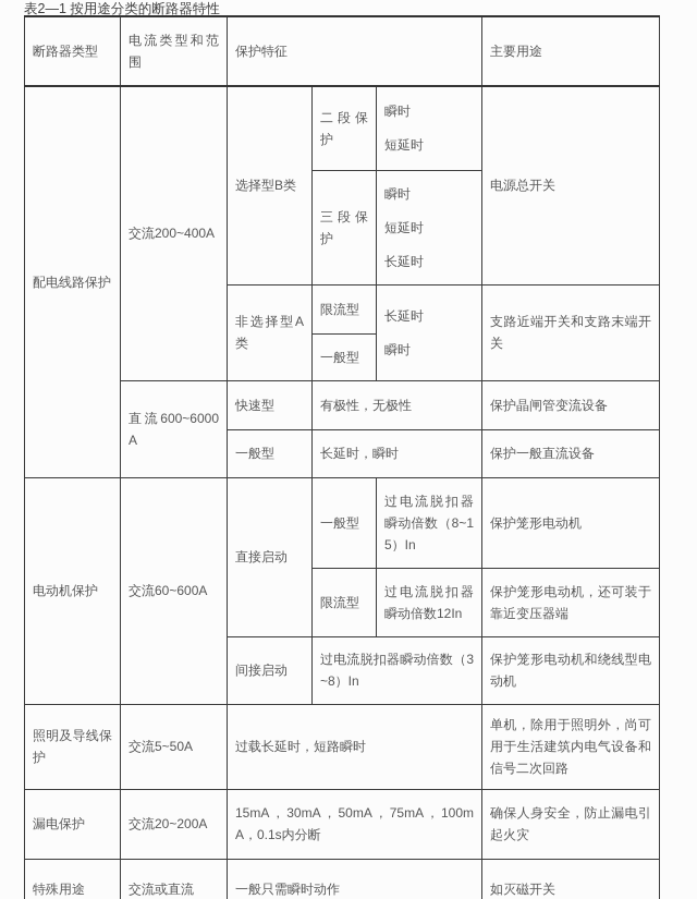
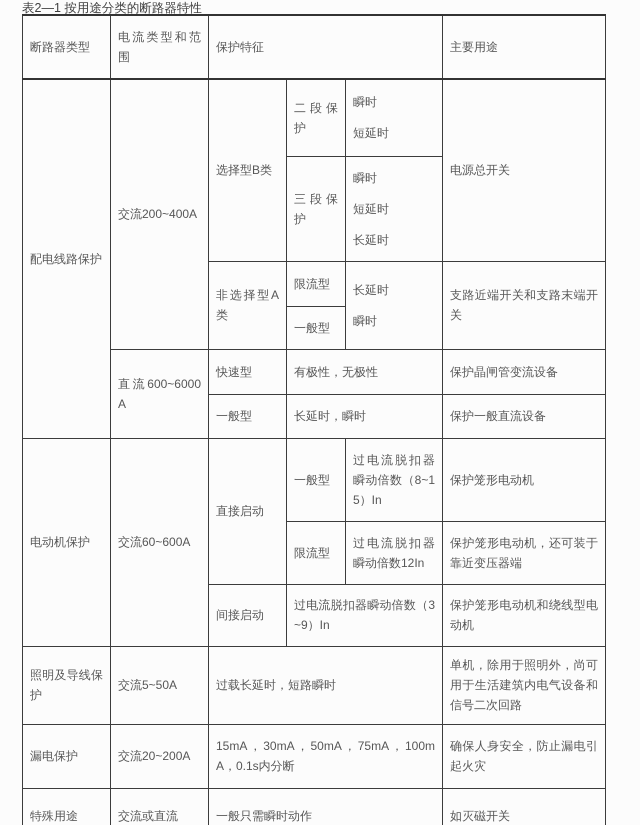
  表2—1 按用途分类的断路器特性
  断路器类型	电流类型和范围	保护特征	主要用途
  配电线路保护	交流200~400A	选择型B类	二段保护	瞬时 短延时	电源总开关
  三段保护	瞬时 短延时 长延时
  非选择型A类	限流型	长延时 瞬时	支路近端开关和支路末端开关
  一般型
  直流600~6000A	快速型	有极性，无极性	保护晶闸管变流设备
  一般型	长延时，瞬时	保护一般直流设备
  电动机保护	交流60~600A	直接启动	一般型	过电流脱扣器瞬动倍数（8~15）In	保护笼形电动机
  限流型	过电流脱扣器瞬动倍数12In	保护笼形电动机，还可装于靠近变压器端
- 间接启动	过电流脱扣器瞬动倍数（3~8）In	保护笼形电动机和绕线型电动机
+ 间接启动	过电流脱扣器瞬动倍数（3~9）In	保护笼形电动机和绕线型电动机
  照明及导线保护	交流5~50A	过载长延时，短路瞬时	单机，除用于照明外，尚可用于生活建筑内电气设备和信号二次回路
  漏电保护	交流20~200A	15mA，30mA，50mA，75mA，100mA，0.1s内分断	确保人身安全，防止漏电引起火灾
  特殊用途	交流或直流	一般只需瞬时动作	如灭磁开关
